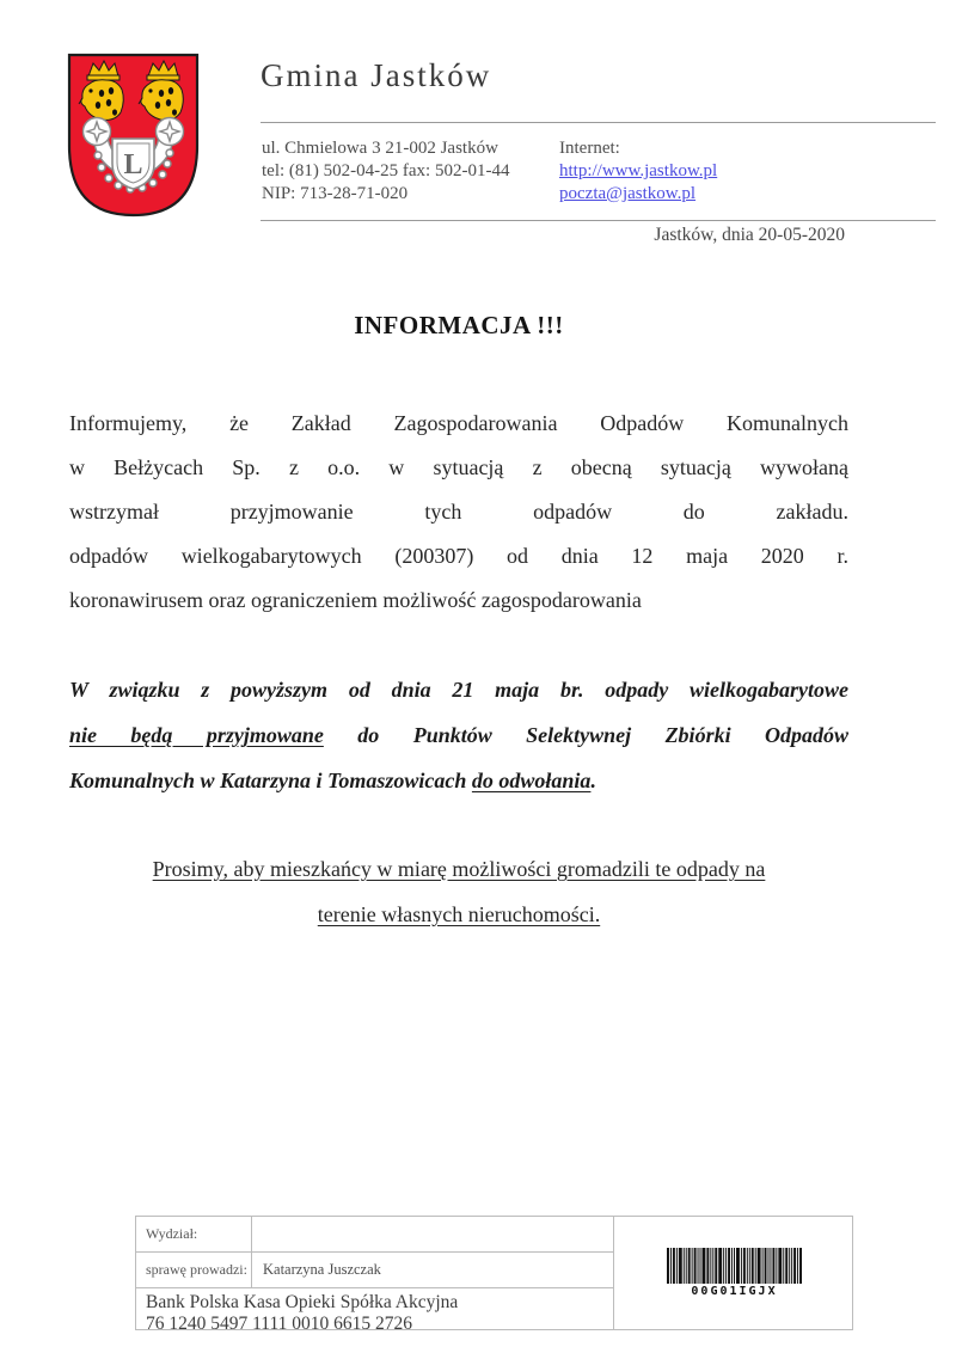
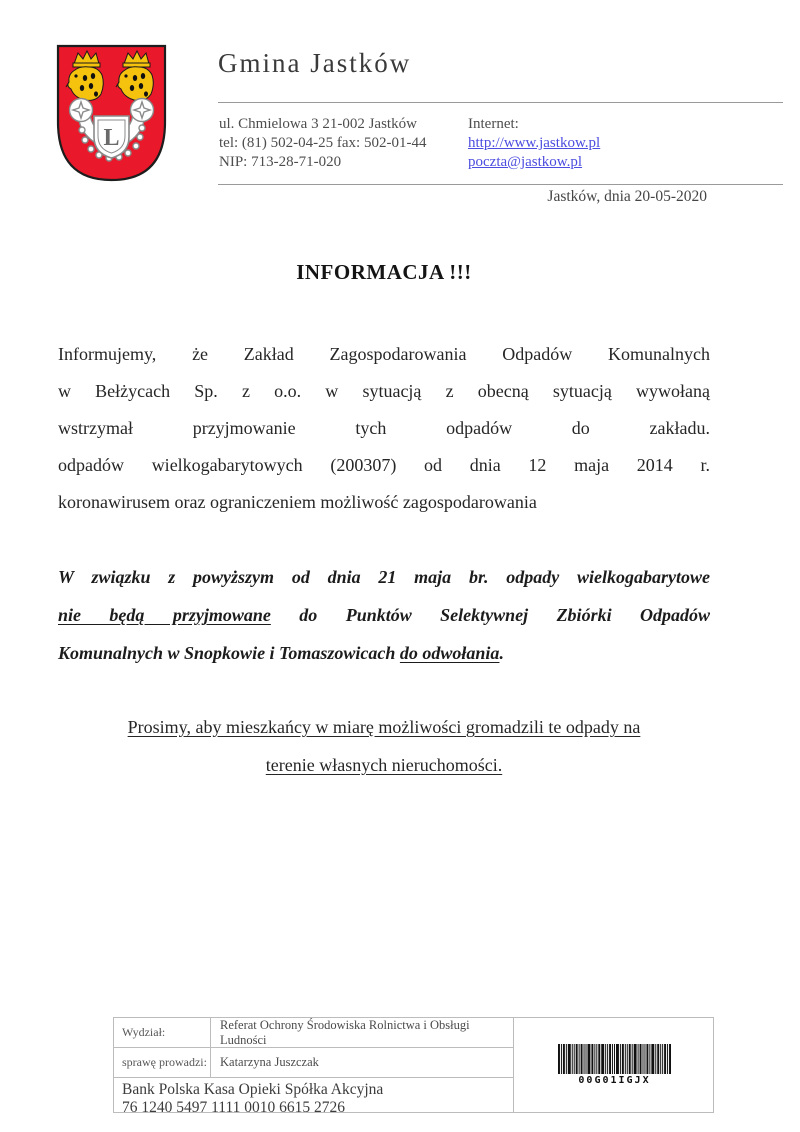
  L
  Gmina Jastków
  ul. Chmielowa 3 21-002 Jastków
  tel: (81) 502-04-25 fax: 502-01-44
  NIP: 713-28-71-020
  Internet:
  http://www.jastkow.pl
  poczta@jastkow.pl
  Jastków, dnia 20-05-2020
  INFORMACJA !!!
  Informujemy, że Zakład Zagospodarowania Odpadów Komunalnych
  w Bełżycach Sp. z o.o. w sytuacją z obecną sytuacją wywołaną
  wstrzymał przyjmowanie tych odpadów do zakładu.
- odpadów wielkogabarytowych (200307) od dnia 12 maja 2020 r.
+ odpadów wielkogabarytowych (200307) od dnia 12 maja 2014 r.
  koronawirusem oraz ograniczeniem możliwość zagospodarowania
  W związku z powyższym od dnia 21 maja br. odpady wielkogabarytowe
  nie będą przyjmowane do Punktów Selektywnej Zbiórki Odpadów
- Komunalnych w Katarzyna i Tomaszowicach do odwołania.
+ Komunalnych w Snopkowie i Tomaszowicach do odwołania.
  Prosimy, aby mieszkańcy w miarę możliwości gromadzili te odpady na
  terenie własnych nieruchomości.
  Wydział:
+ Referat Ochrony Środowiska Rolnictwa i Obsługi Ludności
  sprawę prowadzi:
  Katarzyna Juszczak
  Bank Polska Kasa Opieki Spółka Akcyjna
  76 1240 5497 1111 0010 6615 2726
  00G01IGJX
